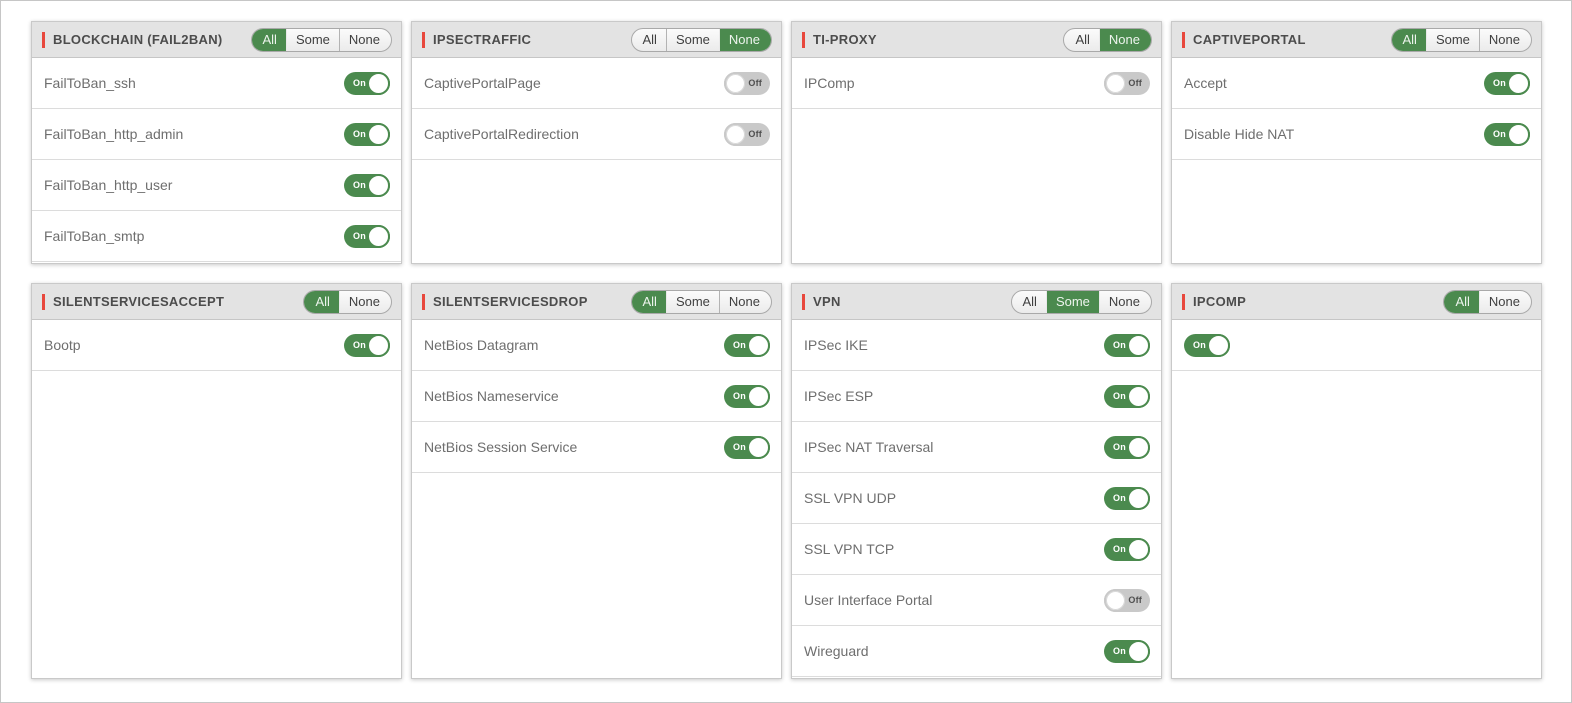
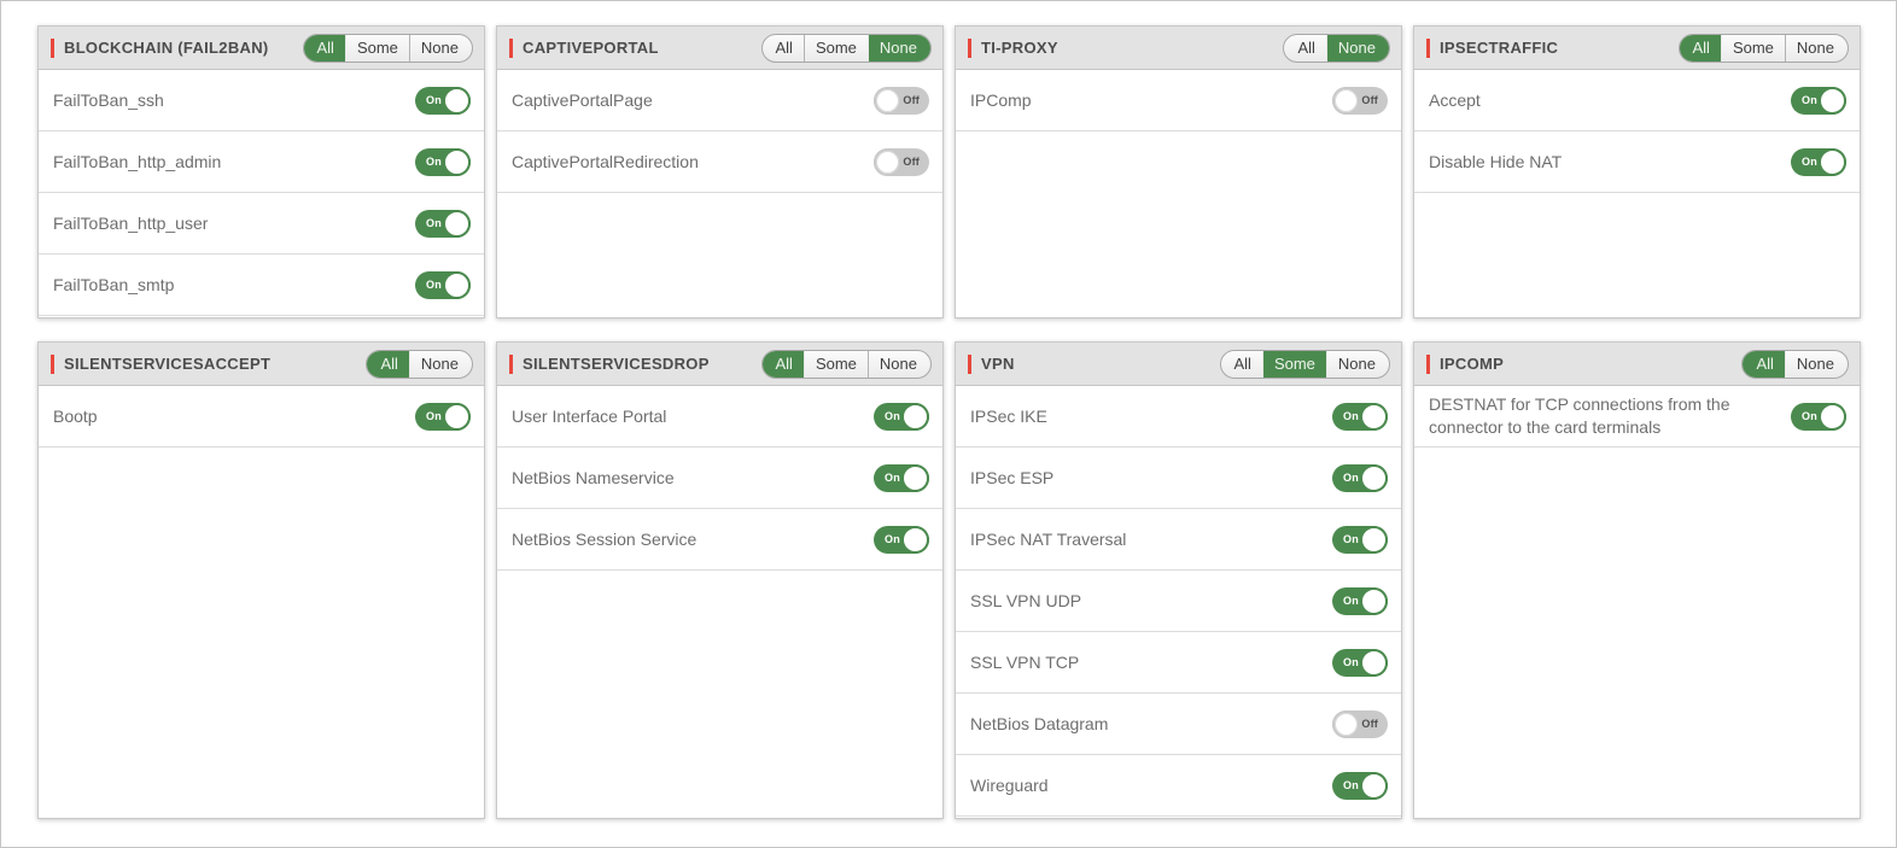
  BLOCKCHAIN (FAIL2BAN)
  All
  Some
  None
  FailToBan_ssh
  On
  FailToBan_http_admin
  On
  FailToBan_http_user
  On
  FailToBan_smtp
  On
- IPSECTRAFFIC
+ CAPTIVEPORTAL
  All
  Some
  None
  CaptivePortalPage
  Off
  CaptivePortalRedirection
  Off
  TI-PROXY
  All
  None
  IPComp
  Off
- CAPTIVEPORTAL
+ IPSECTRAFFIC
  All
  Some
  None
  Accept
  On
  Disable Hide NAT
  On
  SILENTSERVICESACCEPT
  All
  None
  Bootp
  On
  SILENTSERVICESDROP
  All
  Some
  None
- NetBios Datagram
+ User Interface Portal
  On
  NetBios Nameservice
  On
  NetBios Session Service
  On
  VPN
  All
  Some
  None
  IPSec IKE
  On
  IPSec ESP
  On
  IPSec NAT Traversal
  On
  SSL VPN UDP
  On
  SSL VPN TCP
  On
- User Interface Portal
+ NetBios Datagram
  Off
  Wireguard
  On
  IPCOMP
  All
  None
+ DESTNAT for TCP connections from the connector to the card terminals
  On
